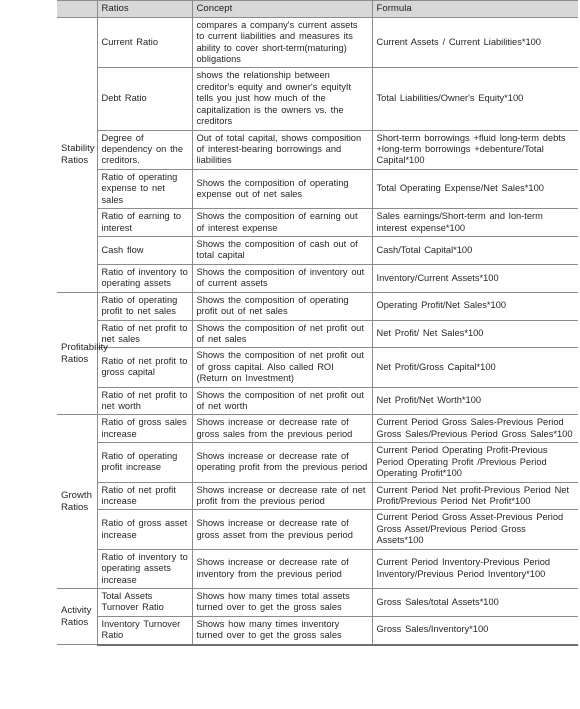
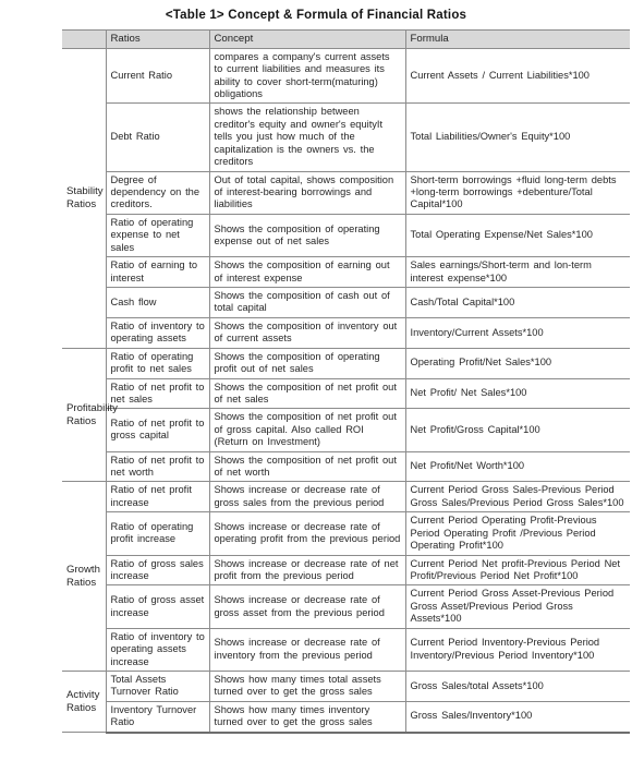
+ <Table 1> Concept & Formula of Financial Ratios
  	Ratios	Concept	Formula
  StabilityRatios	Current Ratio	compares a company's current assets to current liabilities and measures its ability to cover short-term(maturing) obligations	Current Assets / Current Liabilities*100
  Debt Ratio	shows the relationship between creditor's equity and owner's equityIt tells you just how much of the capitalization is the owners vs. the creditors	Total Liabilities/Owner's Equity*100
  Degree of dependency on the creditors.	Out of total capital, shows composition of interest-bearing borrowings and liabilities	Short-term borrowings +fluid long-term debts +long-term borrowings +debenture/Total Capital*100
  Ratio of operating expense to net sales	Shows the composition of operating expense out of net sales	Total Operating Expense/Net Sales*100
  Ratio of earning to interest	Shows the composition of earning out of interest expense	Sales earnings/Short-term and lon-term interest expense*100
  Cash flow	Shows the composition of cash out of total capital	Cash/Total Capital*100
  Ratio of inventory to operating assets	Shows the composition of inventory out of current assets	Inventory/Current Assets*100
  ProfitabilityRatios	Ratio of operating profit to net sales	Shows the composition of operating profit out of net sales	Operating Profit/Net Sales*100
  Ratio of net profit to net sales	Shows the composition of net profit out of net sales	Net Profit/ Net Sales*100
  Ratio of net profit to gross capital	Shows the composition of net profit out of gross capital. Also called ROI (Return on Investment)	Net Profit/Gross Capital*100
  Ratio of net profit to net worth	Shows the composition of net profit out of net worth	Net Profit/Net Worth*100
- GrowthRatios	Ratio of gross sales increase	Shows increase or decrease rate of gross sales from the previous period	Current Period Gross Sales-Previous Period Gross Sales/Previous Period Gross Sales*100
+ GrowthRatios	Ratio of net profit increase	Shows increase or decrease rate of gross sales from the previous period	Current Period Gross Sales-Previous Period Gross Sales/Previous Period Gross Sales*100
  Ratio of operating profit increase	Shows increase or decrease rate of operating profit from the previous period	Current Period Operating Profit-Previous Period Operating Profit /Previous Period Operating Profit*100
- Ratio of net profit increase	Shows increase or decrease rate of net profit from the previous period	Current Period Net profit-Previous Period Net Profit/Previous Period Net Profit*100
+ Ratio of gross sales increase	Shows increase or decrease rate of net profit from the previous period	Current Period Net profit-Previous Period Net Profit/Previous Period Net Profit*100
  Ratio of gross asset increase	Shows increase or decrease rate of gross asset from the previous period	Current Period Gross Asset-Previous Period Gross Asset/Previous Period Gross Assets*100
  Ratio of inventory to operating assets increase	Shows increase or decrease rate of inventory from the previous period	Current Period Inventory-Previous Period Inventory/Previous Period Inventory*100
  ActivityRatios	Total Assets Turnover Ratio	Shows how many times total assets turned over to get the gross sales	Gross Sales/total Assets*100
  Inventory Turnover Ratio	Shows how many times inventory turned over to get the gross sales	Gross Sales/Inventory*100
